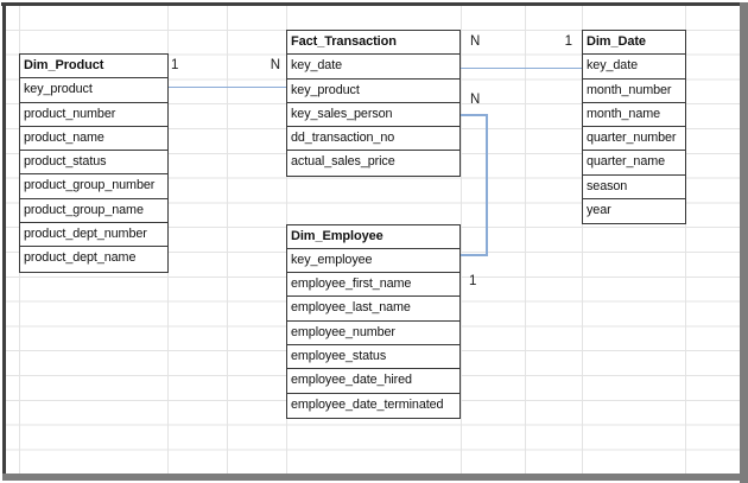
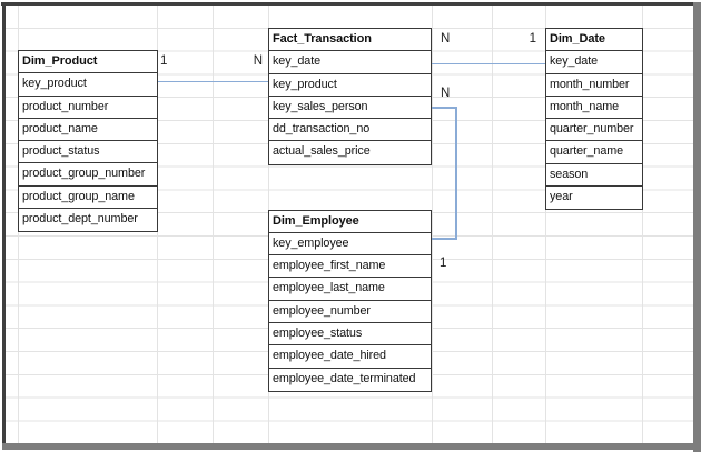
  Dim_Product
  key_product
  product_number
  product_name
  product_status
  product_group_number
  product_group_name
  product_dept_number
- product_dept_name
  Fact_Transaction
  key_date
  key_product
  key_sales_person
  dd_transaction_no
  actual_sales_price
  Dim_Employee
  key_employee
  employee_first_name
  employee_last_name
  employee_number
  employee_status
  employee_date_hired
  employee_date_terminated
  Dim_Date
  key_date
  month_number
  month_name
  quarter_number
  quarter_name
  season
  year
  1
  N
  N
  1
  N
  1
